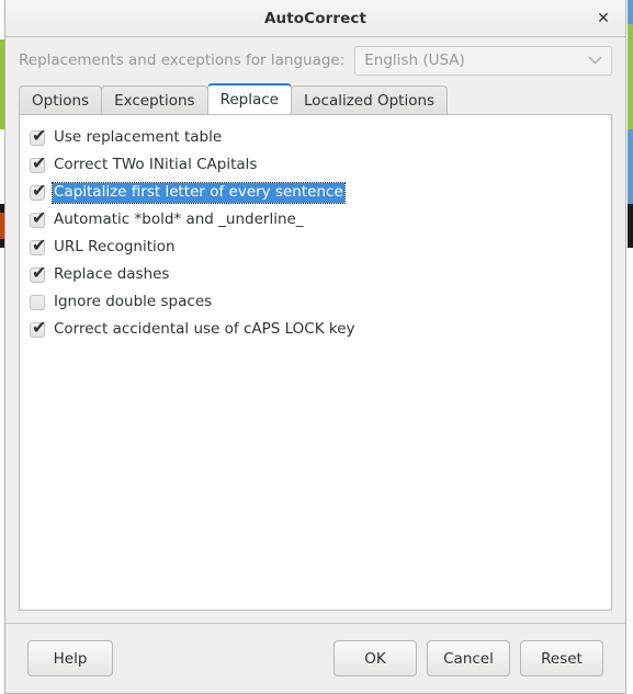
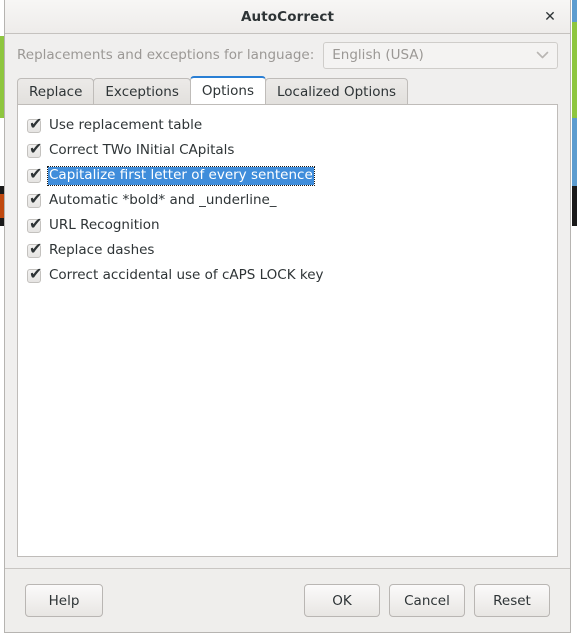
  AutoCorrect
  ✕
  Replacements and exceptions for language:
  English (USA)
- Options
+ Replace
  Exceptions
- Replace
+ Options
  Localized Options
  ✔
  Use replacement table
  ✔
  Correct TWo INitial CApitals
  ✔
  Capitalize first letter of every sentence
  ✔
  Automatic *bold* and _underline_
  ✔
  URL Recognition
  ✔
  Replace dashes
- Ignore double spaces
  ✔
  Correct accidental use of cAPS LOCK key
  Help
  OK
  Cancel
  Reset
